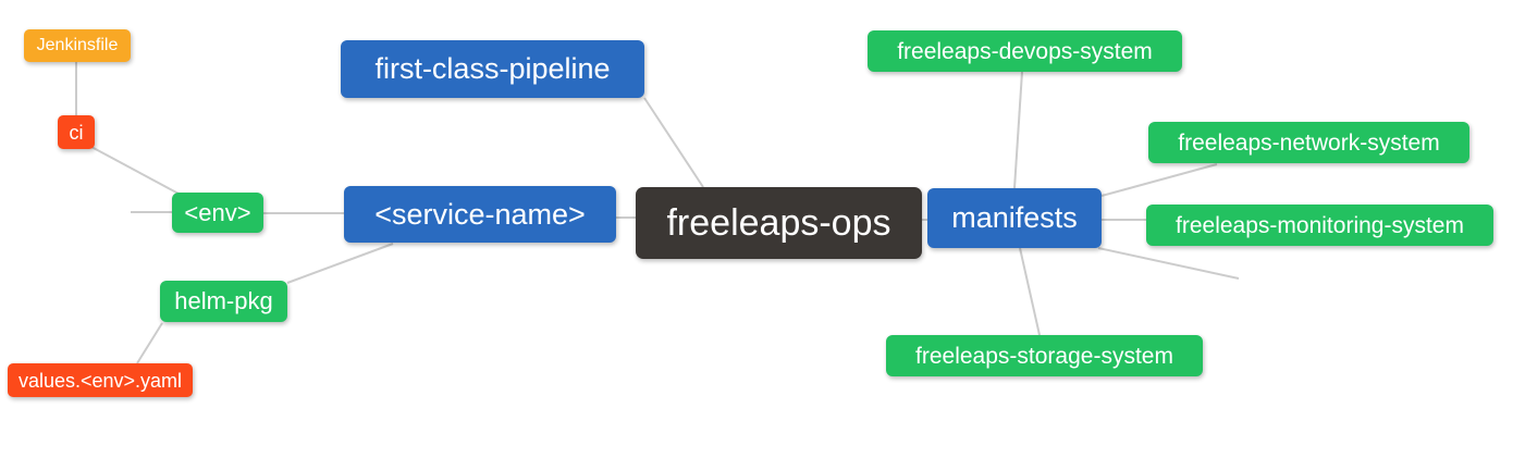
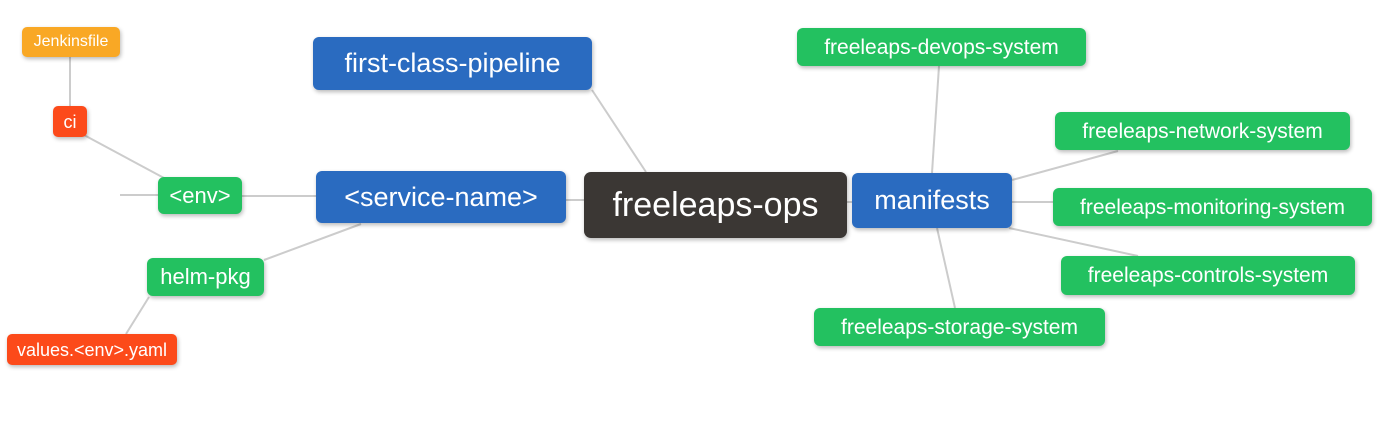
  freeleaps-ops
  first-class-pipeline
  <service-name>
  manifests
  <env>
  helm-pkg
  ci
  values.<env>.yaml
  Jenkinsfile
  freeleaps-devops-system
  freeleaps-network-system
  freeleaps-monitoring-system
+ freeleaps-controls-system
  freeleaps-storage-system
